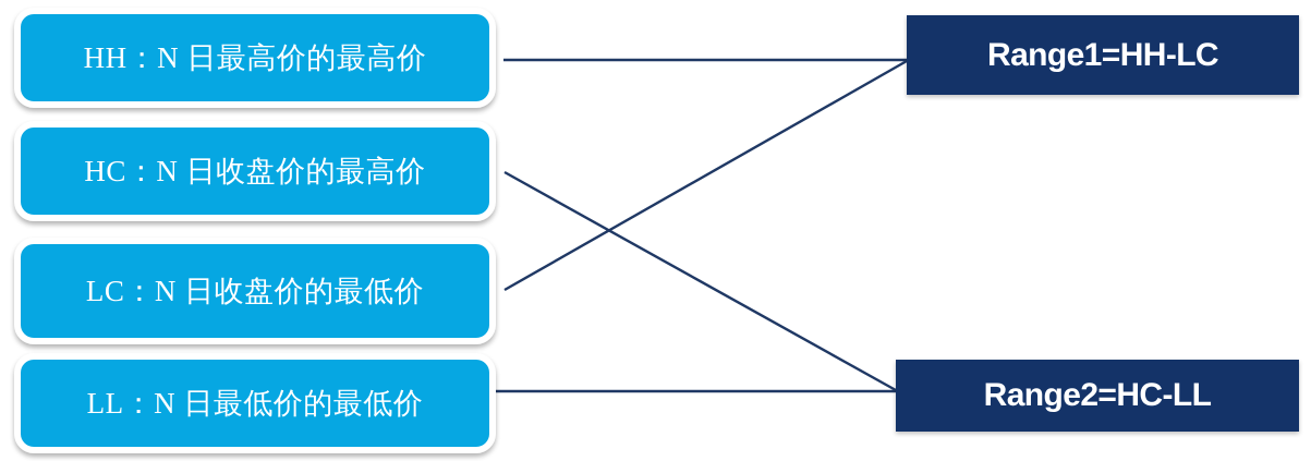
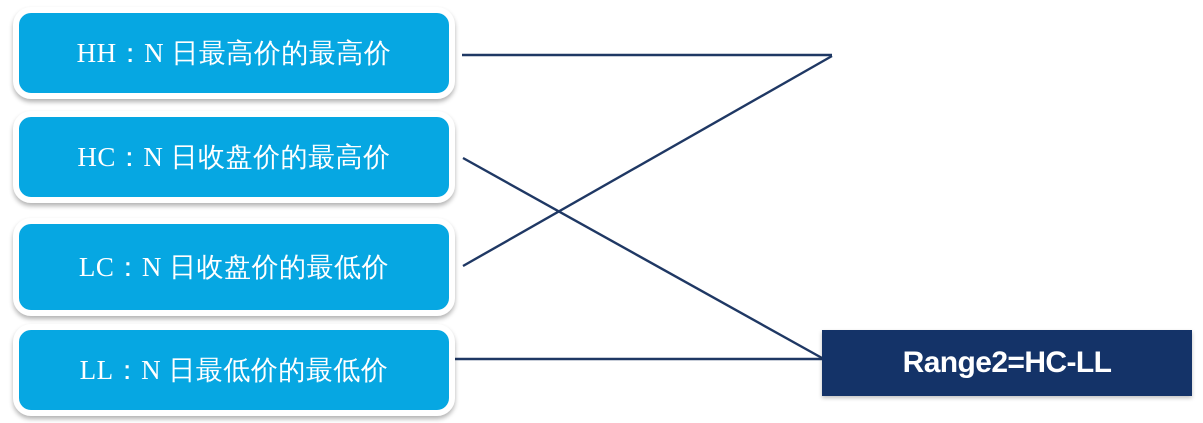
  HH：N 日最高价的最高价
  HC：N 日收盘价的最高价
  LC：N 日收盘价的最低价
  LL：N 日最低价的最低价
- Range1=HH-LC
  Range2=HC-LL
